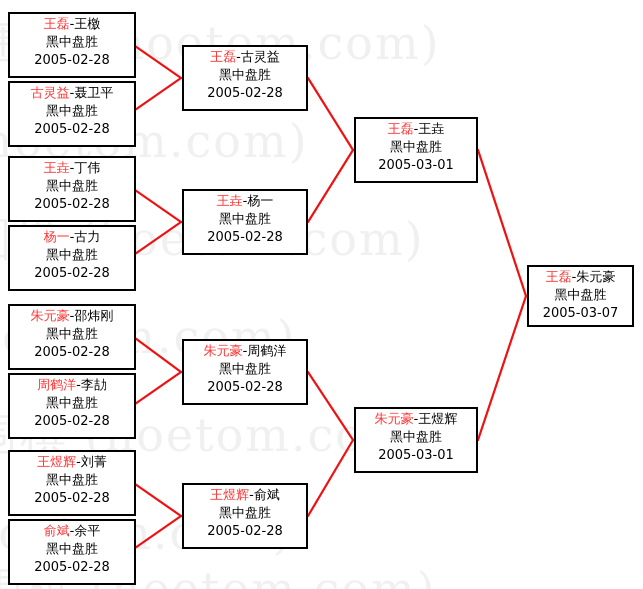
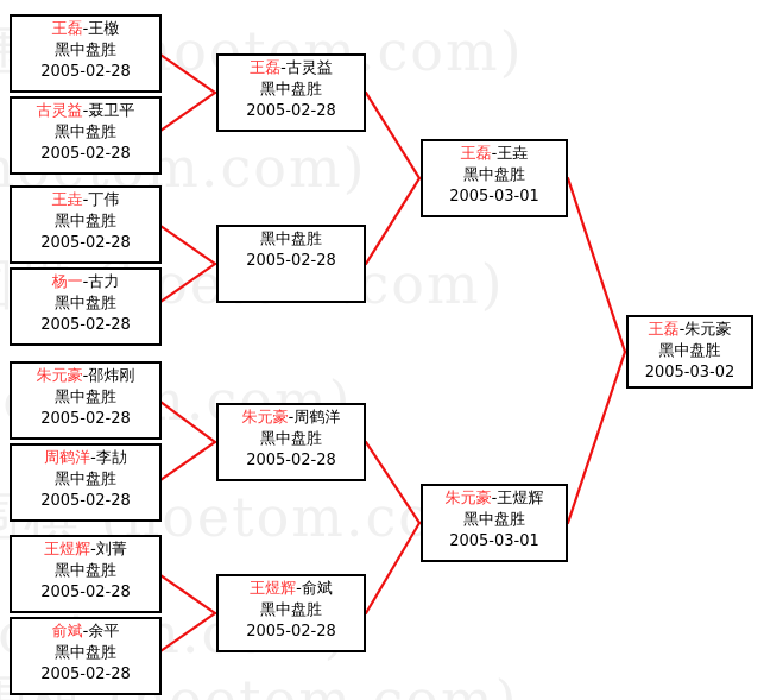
  围oetom.com)
  王磊-王檄
  黑中盘胜
  2005-02-28
  古灵益-聂卫平
  黑中盘胜
  2005-02-28
  王垚-丁伟
  黑中盘胜
  2005-02-28
  杨一-古力
  黑中盘胜
  2005-02-28
  朱元豪-邵炜刚
  黑中盘胜
  2005-02-28
  周鹤洋-李劼
  黑中盘胜
  2005-02-28
  王煜辉-刘菁
  黑中盘胜
  2005-02-28
  俞斌-余平
  黑中盘胜
  2005-02-28
  王磊-古灵益
  黑中盘胜
  2005-02-28
- 王垚-杨一
  黑中盘胜
  2005-02-28
  朱元豪-周鹤洋
  黑中盘胜
  2005-02-28
  王煜辉-俞斌
  黑中盘胜
  2005-02-28
  王磊-王垚
  黑中盘胜
  2005-03-01
  朱元豪-王煜辉
  黑中盘胜
  2005-03-01
  王磊-朱元豪
  黑中盘胜
- 2005-03-07
+ 2005-03-02
